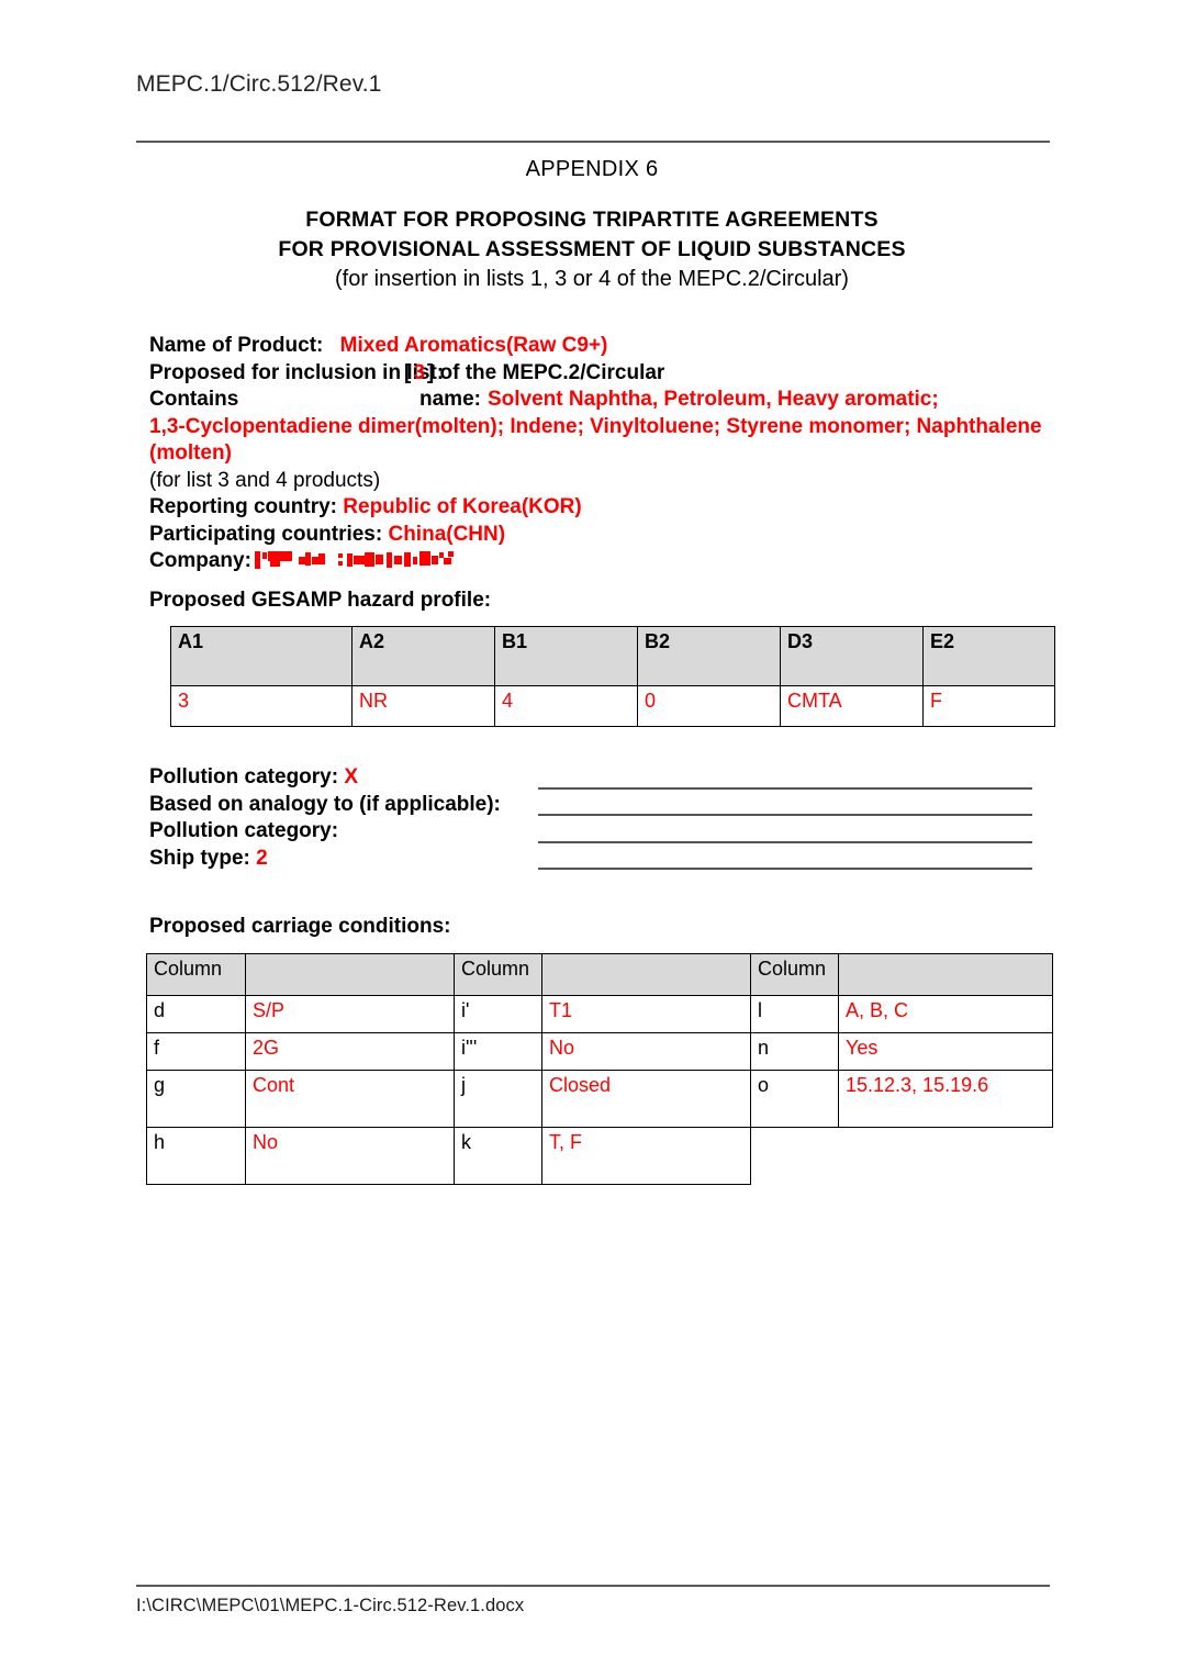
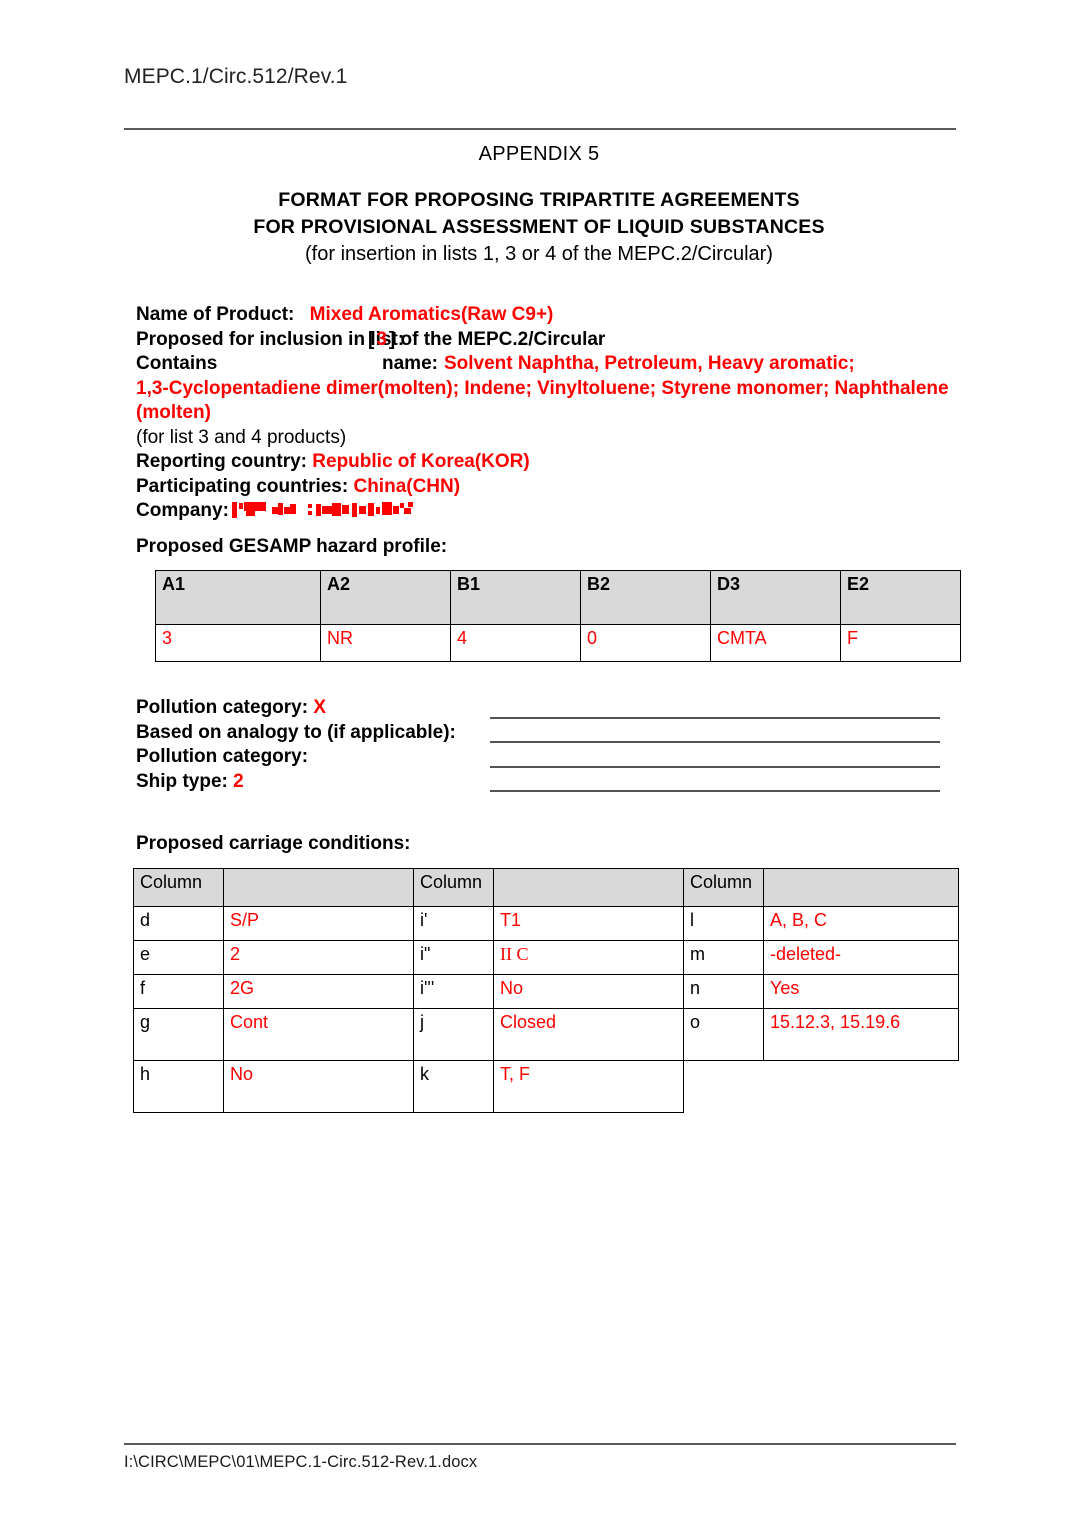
  MEPC.1/Circ.512/Rev.1
- APPENDIX 6
+ APPENDIX 5
  FORMAT FOR PROPOSING TRIPARTITE AGREEMENTS
  FOR PROVISIONAL ASSESSMENT OF LIQUID SUBSTANCES
  (for insertion in lists 1, 3 or 4 of the MEPC.2/Circular)
  Name of Product: Mixed Aromatics(Raw C9+)
  Proposed for inclusion in [3] of the MEPC.2/Circular
  Contains name: Solvent Naphtha, Petroleum, Heavy aromatic;
  1,3-Cyclopentadiene dimer(molten); Indene; Vinyltoluene; Styrene monomer; Naphthalene (molten)
  (for list 3 and 4 products)
  Reporting country: Republic of Korea(KOR)
  Participating countries: China(CHN)
  Company:
  Proposed GESAMP hazard profile:
  A1	A2	B1	B2	D3	E2
  3	NR	4	0	CMTA	F
  Pollution category: X
  Based on analogy to (if applicable):
  Pollution category:
  Ship type: 2
  Proposed carriage conditions:
  Column		Column		Column
  d	S/P	i'	T1	l	A, B, C
+ e	2	i"	II C	m	-deleted-
  f	2G	i'''	No	n	Yes
  g	Cont	j	Closed	o	15.12.3, 15.19.6
  h	No	k	T, F
  I:\CIRC\MEPC\01\MEPC.1-Circ.512-Rev.1.docx
